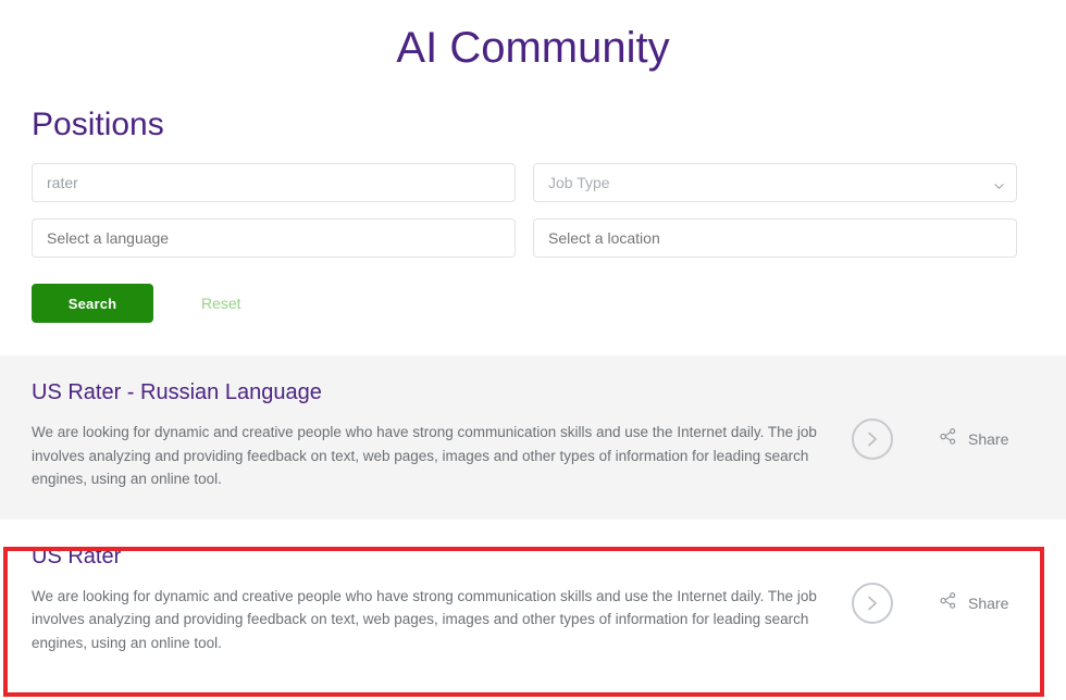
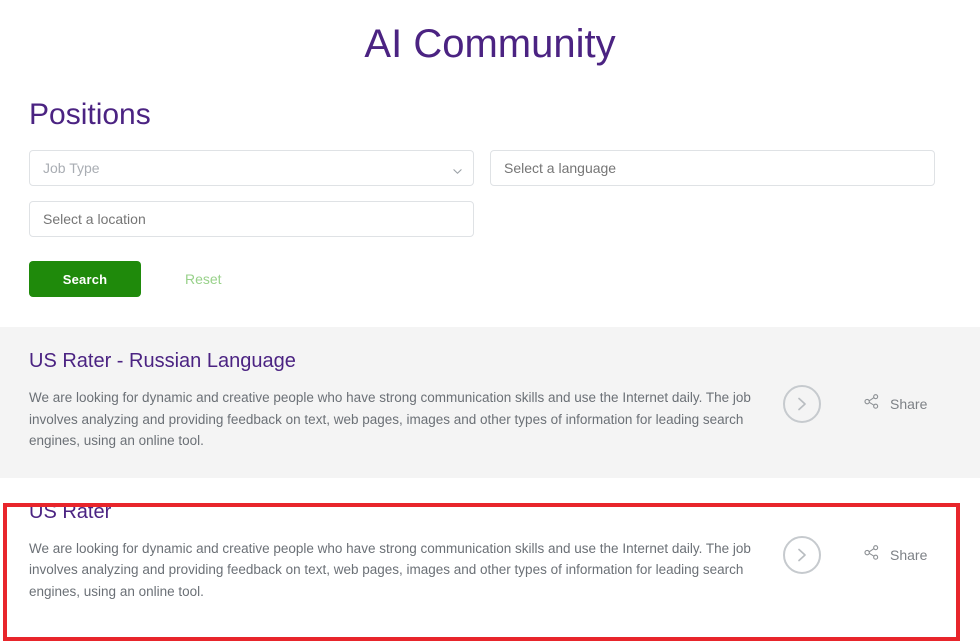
  AI Community
  Positions
- rater
  Job Type
  Select a language
  Select a location
  Search
  Reset
  US Rater - Russian Language
  We are looking for dynamic and creative people who have strong communication skills and use the Internet daily. The job involves analyzing and providing feedback on text, web pages, images and other types of information for leading search engines, using an online tool.
  Share
  US Rater
  We are looking for dynamic and creative people who have strong communication skills and use the Internet daily. The job involves analyzing and providing feedback on text, web pages, images and other types of information for leading search engines, using an online tool.
  Share
